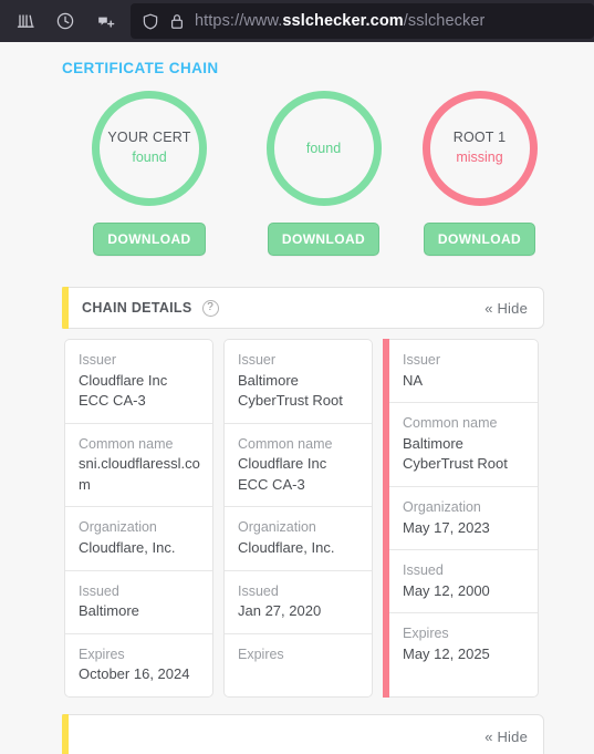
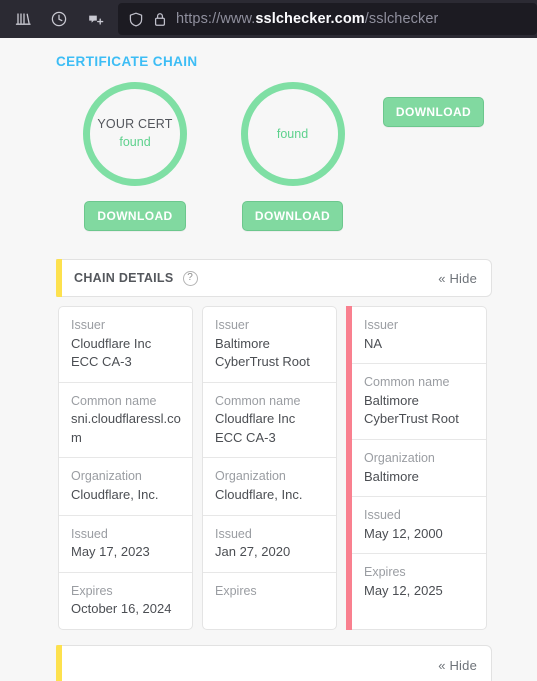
  https://www.sslchecker.com/sslchecker
  CERTIFICATE CHAIN
  YOUR CERT
  found
  DOWNLOAD
  found
  DOWNLOAD
- ROOT 1
- missing
  DOWNLOAD
  CHAIN DETAILS
  ?
  « Hide
  Issuer
  Cloudflare Inc ECC CA-3
  Common name
  sni.cloudflaressl.com
  Organization
  Cloudflare, Inc.
  Issued
- Baltimore
+ May 17, 2023
  Expires
  October 16, 2024
  Issuer
  Baltimore CyberTrust Root
  Common name
  Cloudflare Inc ECC CA-3
  Organization
  Cloudflare, Inc.
  Issued
  Jan 27, 2020
  Expires
  Issuer
  NA
  Common name
  Baltimore CyberTrust Root
  Organization
- May 17, 2023
+ Baltimore
  Issued
  May 12, 2000
  Expires
  May 12, 2025
  « Hide
